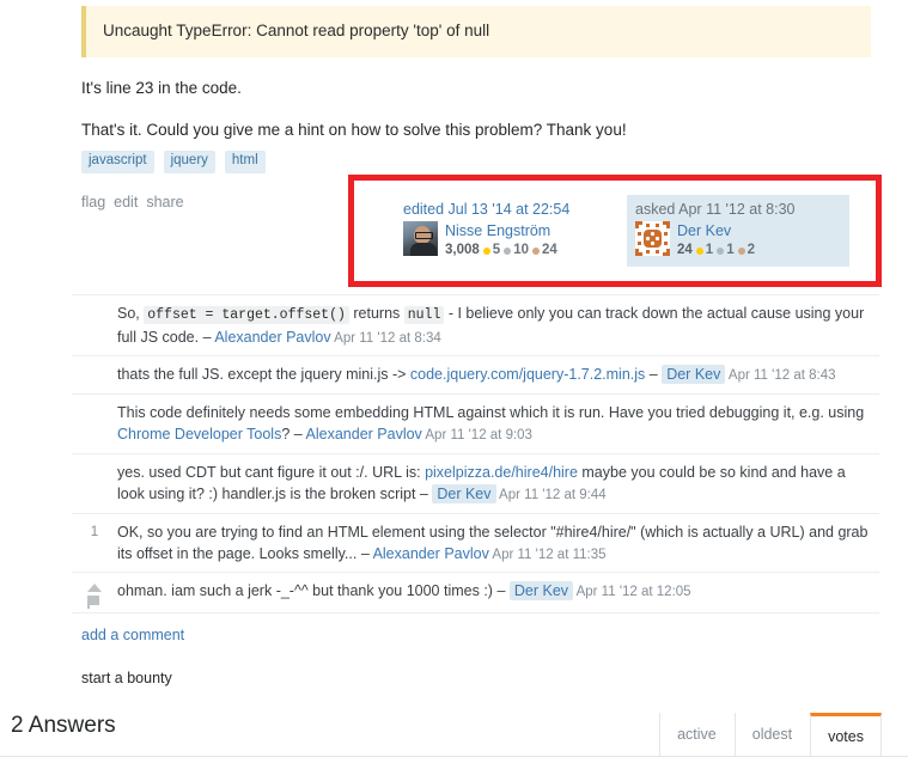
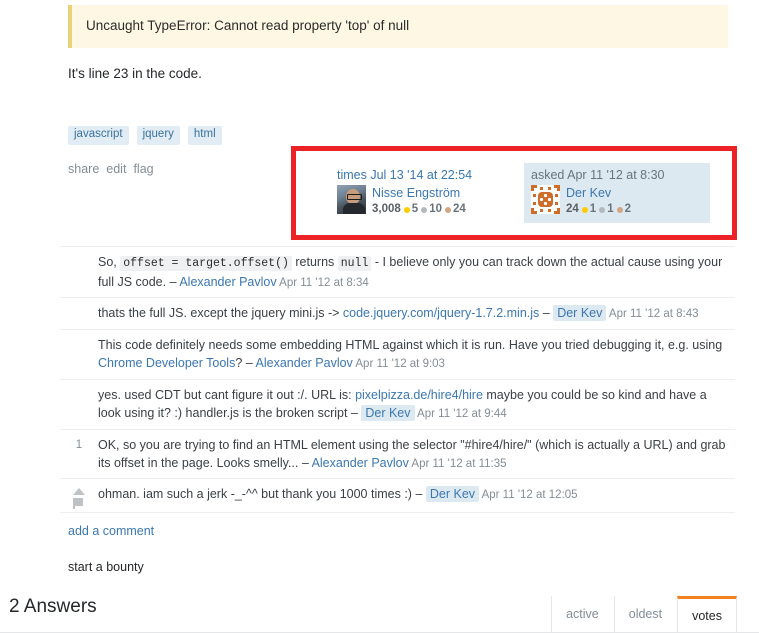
  Uncaught TypeError: Cannot read property 'top' of null
  It's line 23 in the code.
- That's it. Could you give me a hint on how to solve this problem? Thank you!
  javascript
  jquery
  html
- flag
+ share
  edit
- share
+ flag
- edited Jul 13 '14 at 22:54
+ times Jul 13 '14 at 22:54
  Nisse Engström
  3,008
  5
  10
  24
  asked Apr 11 '12 at 8:30
  Der Kev
  24
  1
  1
  2
  So, offset = target.offset() returns null - I believe only you can track down the actual cause using your full JS code. – Alexander Pavlov Apr 11 '12 at 8:34
  thats the full JS. except the jquery mini.js -> code.jquery.com/jquery-1.7.2.min.js – Der Kev Apr 11 '12 at 8:43
  This code definitely needs some embedding HTML against which it is run. Have you tried debugging it, e.g. using Chrome Developer Tools? – Alexander Pavlov Apr 11 '12 at 9:03
  yes. used CDT but cant figure it out :/. URL is: pixelpizza.de/hire4/hire maybe you could be so kind and have a look using it? :) handler.js is the broken script – Der Kev Apr 11 '12 at 9:44
  1
  OK, so you are trying to find an HTML element using the selector "#hire4/hire/" (which is actually a URL) and grab its offset in the page. Looks smelly... – Alexander Pavlov Apr 11 '12 at 11:35
  ohman. iam such a jerk -_-^^ but thank you 1000 times :) – Der Kev Apr 11 '12 at 12:05
  add a comment
  start a bounty
  2 Answers
  active
  oldest
  votes
